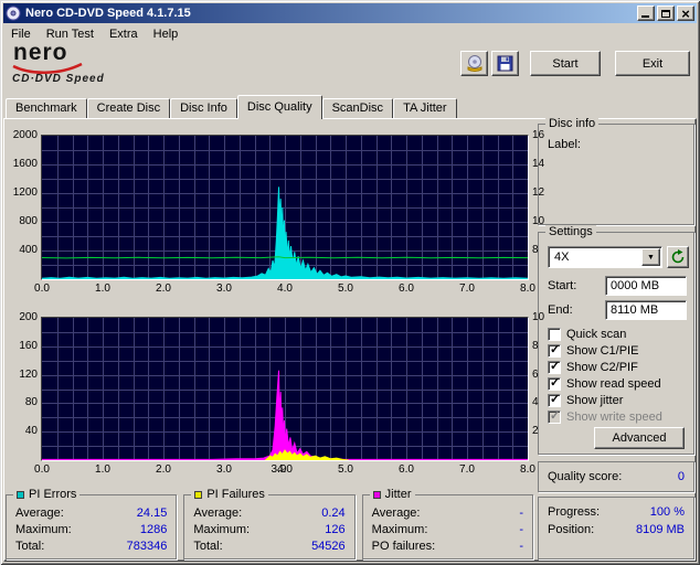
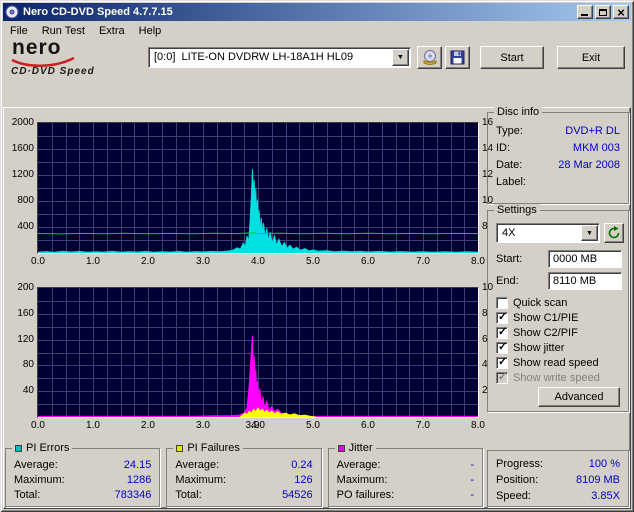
- Nero CD-DVD Speed 4.1.7.15
+ Nero CD-DVD Speed 4.7.7.15
  ×
  File
  Run Test
  Extra
  Help
  nero
  CD·DVD Speed
+ [0:0] LITE-ON DVDRW LH-18A1H HL09
  Start
  Exit
- Benchmark
- Create Disc
- Disc Info
- Disc Quality
- ScanDisc
- TA Jitter
  Disc info
+ Type:
+ DVD+R DL
+ ID:
+ MKM 003
+ Date:
+ 28 Mar 2008
  Label:
  Settings
  4X
  Start:
  0000 MB
  End:
  8110 MB
  Quick scan
  ✓
  Show C1/PIE
  ✓
  Show C2/PIF
  ✓
- Show read speed
+ Show jitter
  ✓
- Show jitter
+ Show read speed
  ✓
  Show write speed
  Advanced
- Quality score:
- 0
  Progress:
  100 %
  Position:
  8109 MB
+ Speed:
+ 3.85X
  PI Errors
  Average:
  24.15
  Maximum:
  1286
  Total:
  783346
  PI Failures
  Average:
  0.24
  Maximum:
  126
  Total:
  54526
  Jitter
  Average:
  -
  Maximum:
  -
  PO failures:
  -
  2000
  1600
  1200
  800
  400
  16
  14
  12
  10
  8
  0.0
  1.0
  2.0
  3.0
  4.0
  5.0
  6.0
  7.0
  8.0
  200
  160
  120
  80
  40
  10
  8
  6
  4
  2
  0.0
  1.0
  2.0
  3.0
  3.9
  4.0
  5.0
  6.0
  7.0
  8.0
